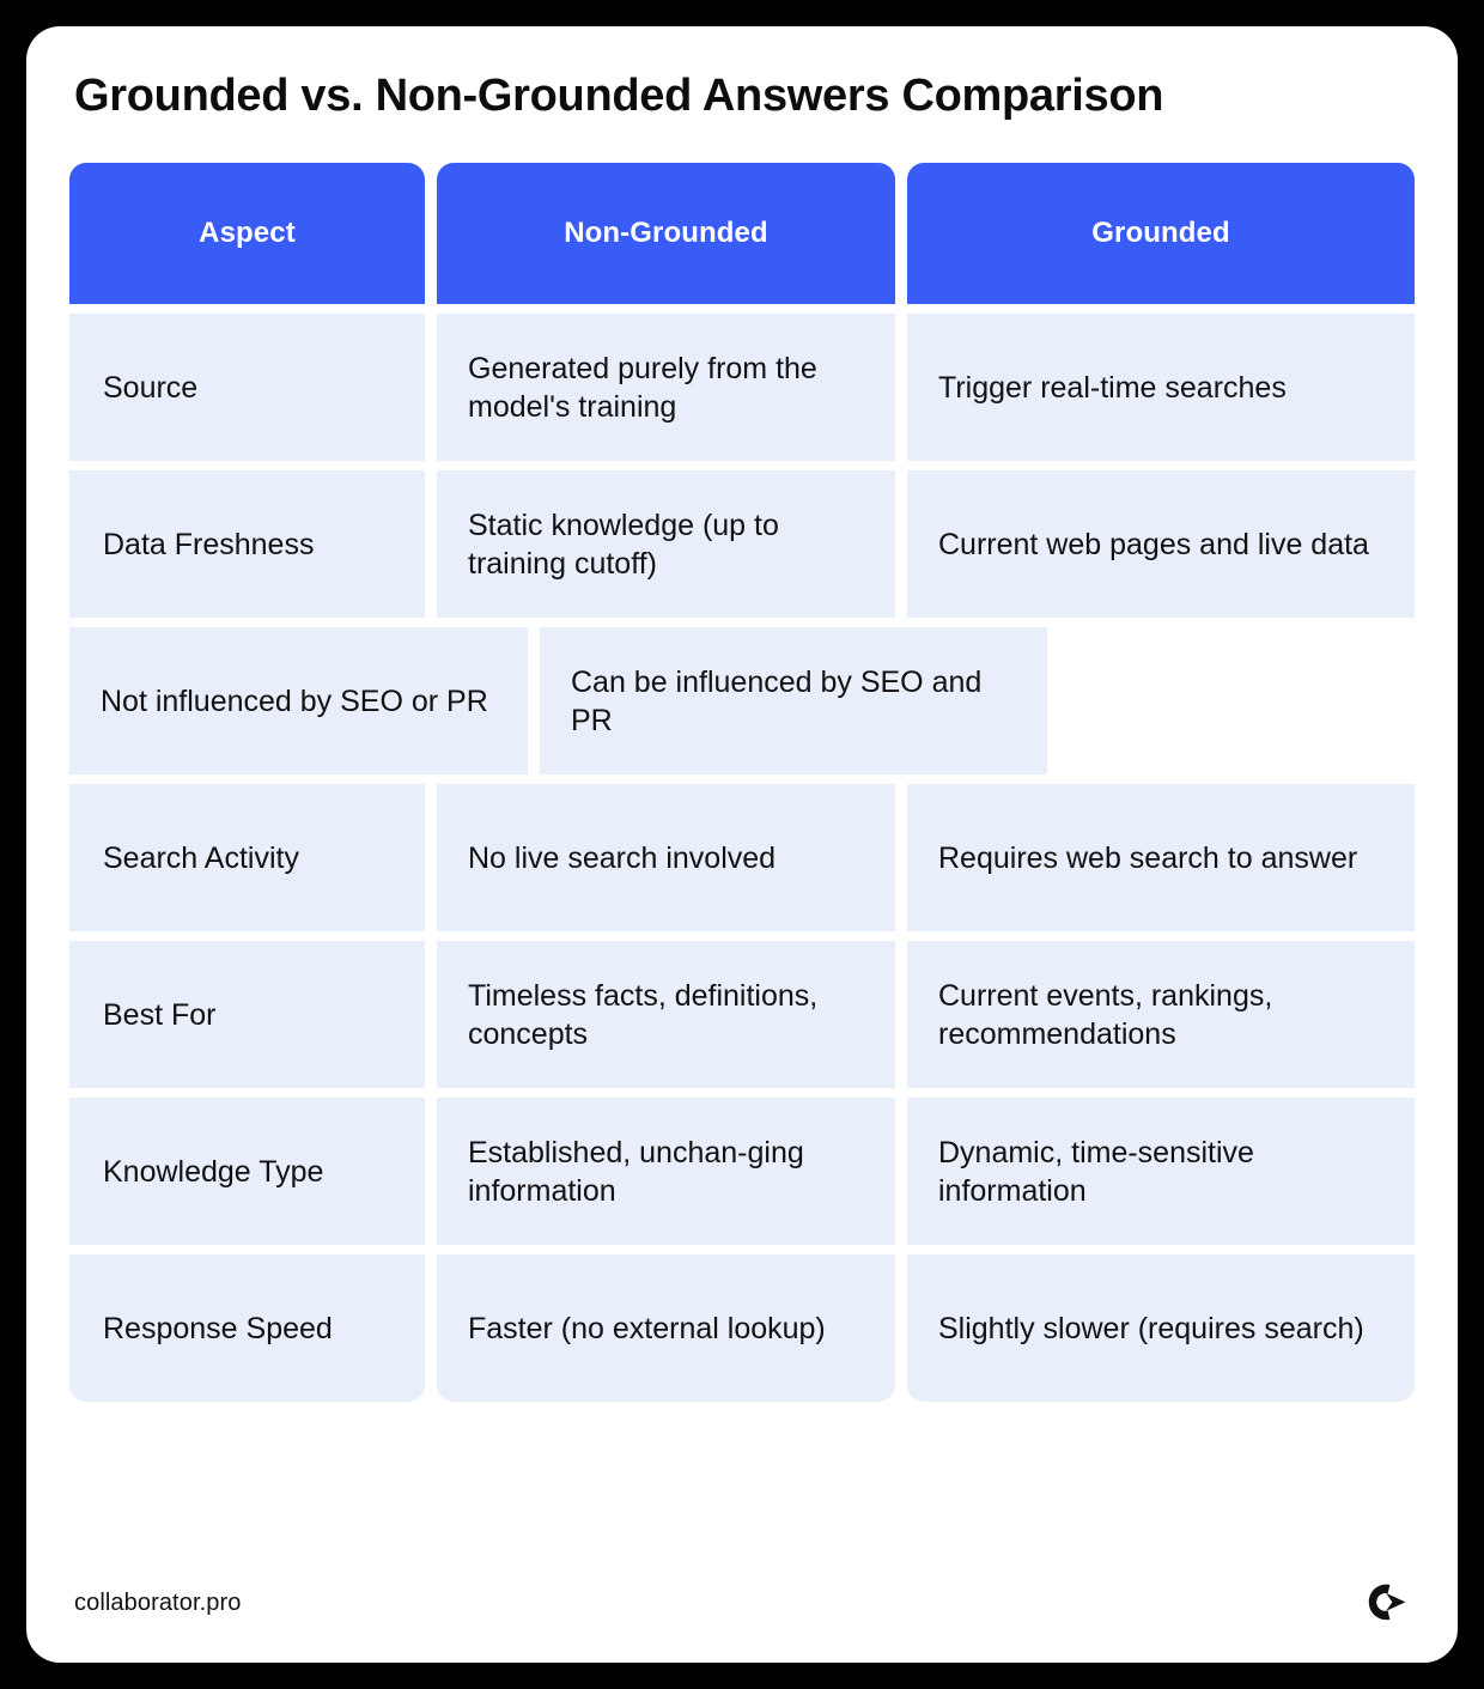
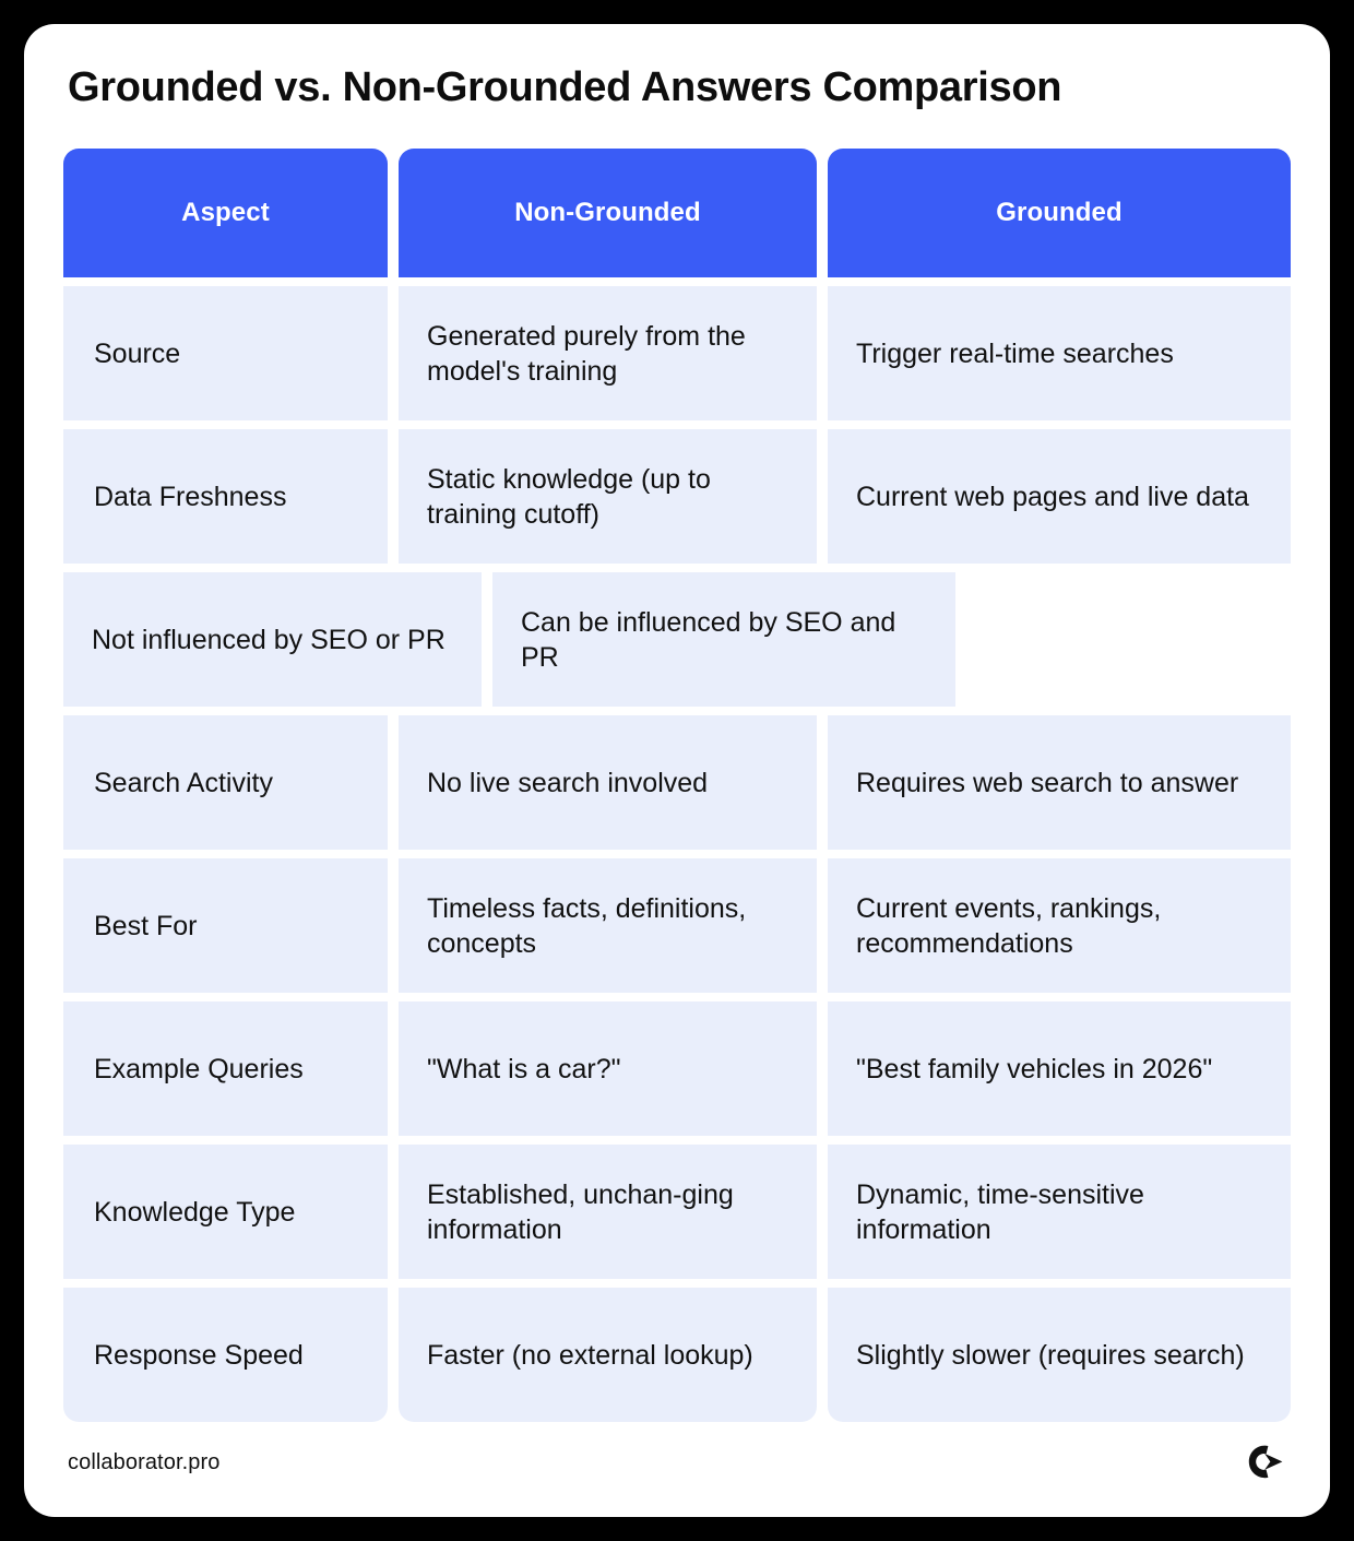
  Grounded vs. Non-Grounded Answers Comparison
  Aspect
  Non-Grounded
  Grounded
  Source
  Generated purely from the model's training
  Trigger real-time searches
  Data Freshness
  Static knowledge (up to training cutoff)
  Current web pages and live data
  Not influenced by SEO or PR
  Can be influenced by SEO and PR
  Search Activity
  No live search involved
  Requires web search to answer
  Best For
  Timeless facts, definitions, concepts
  Current events, rankings, recommendations
+ Example Queries
+ "What is a car?"
+ "Best family vehicles in 2026"
  Knowledge Type
  Established, unchan-ging information
  Dynamic, time-sensitive information
  Response Speed
  Faster (no external lookup)
  Slightly slower (requires search)
  collaborator.pro
